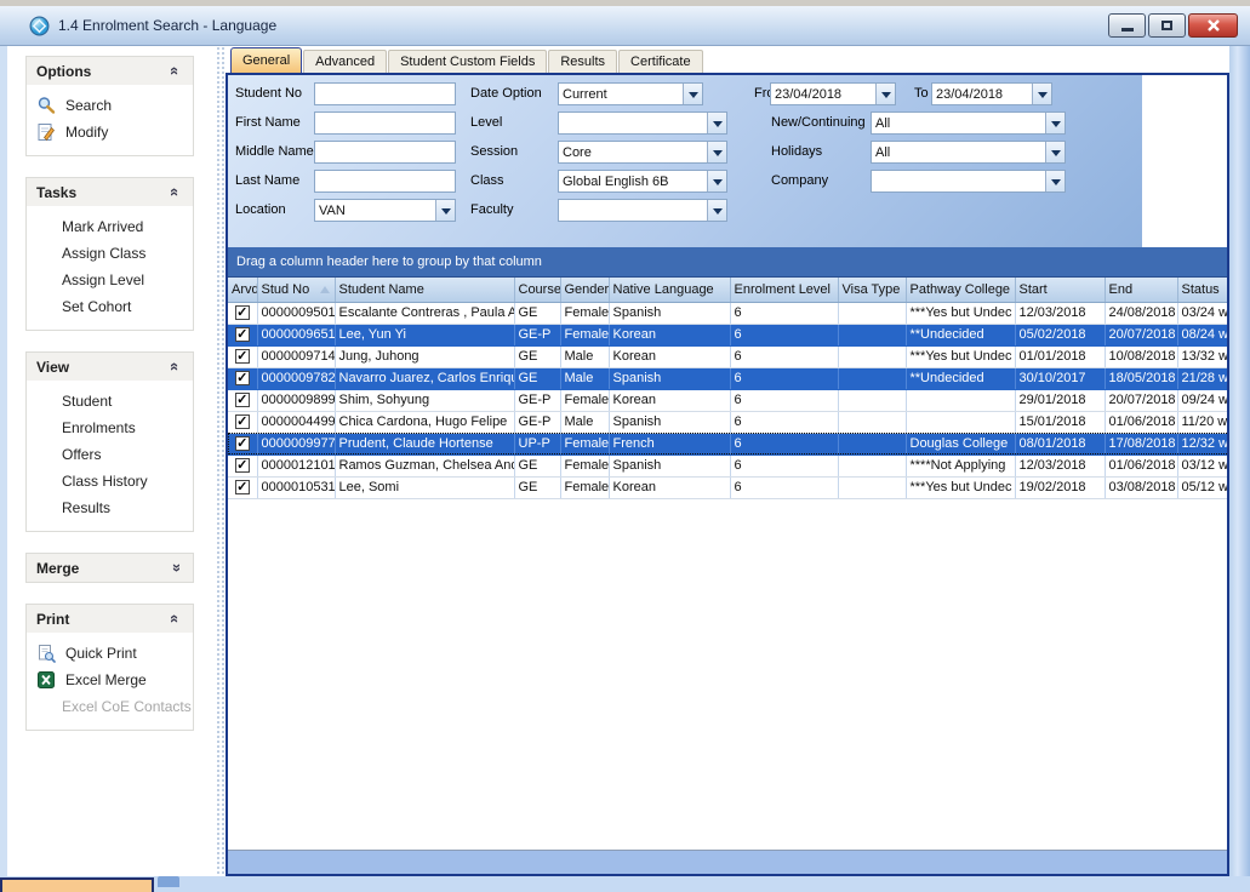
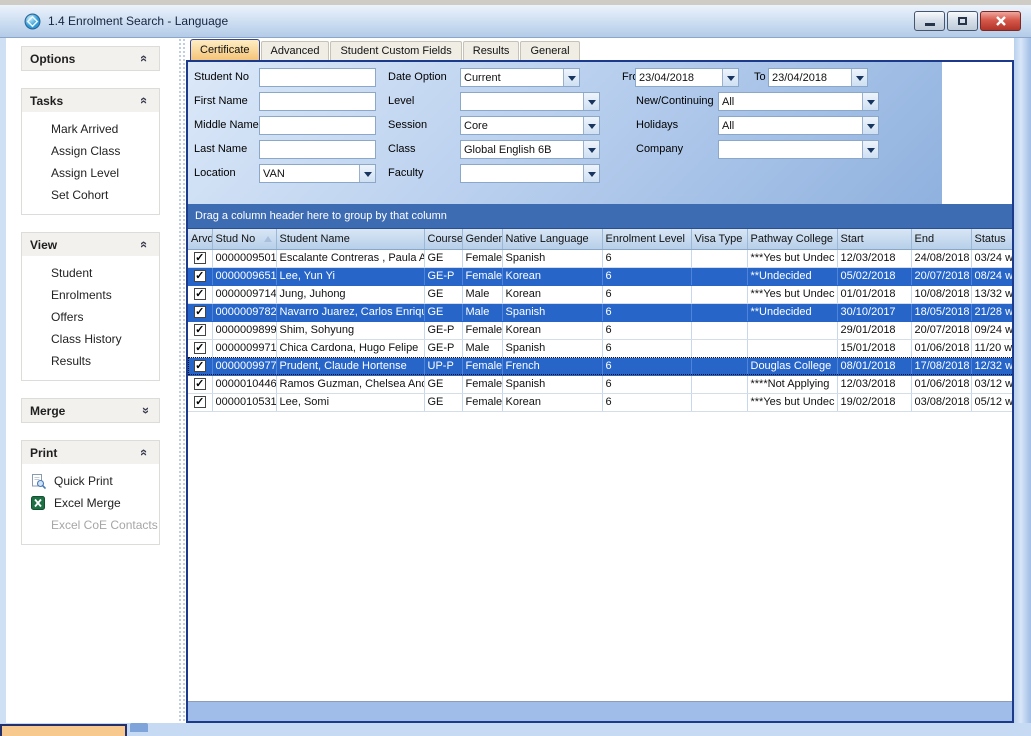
  1.4 Enrolment Search - Language
  Options
- Search
- Modify
  Tasks
  Mark Arrived
  Assign Class
  Assign Level
  Set Cohort
  View
  Student
  Enrolments
  Offers
  Class History
  Results
  Merge
  Print
  Quick Print
  Excel Merge
  Excel CoE Contacts
- General
+ Certificate
  Advanced
  Student Custom Fields
  Results
- Certificate
+ General
  Student No
  First Name
  Middle Name
  Last Name
  Location
  VAN
  Date Option
  Current
  Level
  Session
  Core
  Class
  Global English 6B
  Faculty
  23/04/2018
  To
  23/04/2018
  New/Continuing
  All
  Holidays
  All
  Company
  Drag a column header here to group by that column
  Arvd	Stud No	Student Name	Course	Gender	Native Language	Enrolment Level	Visa Type	Pathway College	Start	End	Status
  	0000009501	Escalante Contreras , Paula A	GE	Female	Spanish	6		***Yes but Undec	12/03/2018	24/08/2018	03/24 w
  	0000009651	Lee, Yun Yi	GE-P	Female	Korean	6		**Undecided	05/02/2018	20/07/2018	08/24 w
  	0000009714	Jung, Juhong	GE	Male	Korean	6		***Yes but Undec	01/01/2018	10/08/2018	13/32 w
  	0000009782	Navarro Juarez, Carlos Enriq	GE	Male	Spanish	6		**Undecided	30/10/2017	18/05/2018	21/28 w
  	0000009899	Shim, Sohyung	GE-P	Female	Korean	6			29/01/2018	20/07/2018	09/24 w
- 	0000004499	Chica Cardona, Hugo Felipe	GE-P	Male	Spanish	6			15/01/2018	01/06/2018	11/20 w
+ 	0000009971	Chica Cardona, Hugo Felipe	GE-P	Male	Spanish	6			15/01/2018	01/06/2018	11/20 w
  	0000009977	Prudent, Claude Hortense	UP-P	Female	French	6		Douglas College	08/01/2018	17/08/2018	12/32 w
- 	0000012101	Ramos Guzman, Chelsea An	GE	Female	Spanish	6		****Not Applying	12/03/2018	01/06/2018	03/12 w
+ 	0000010446	Ramos Guzman, Chelsea An	GE	Female	Spanish	6		****Not Applying	12/03/2018	01/06/2018	03/12 w
  	0000010531	Lee, Somi	GE	Female	Korean	6		***Yes but Undec	19/02/2018	03/08/2018	05/12 w
